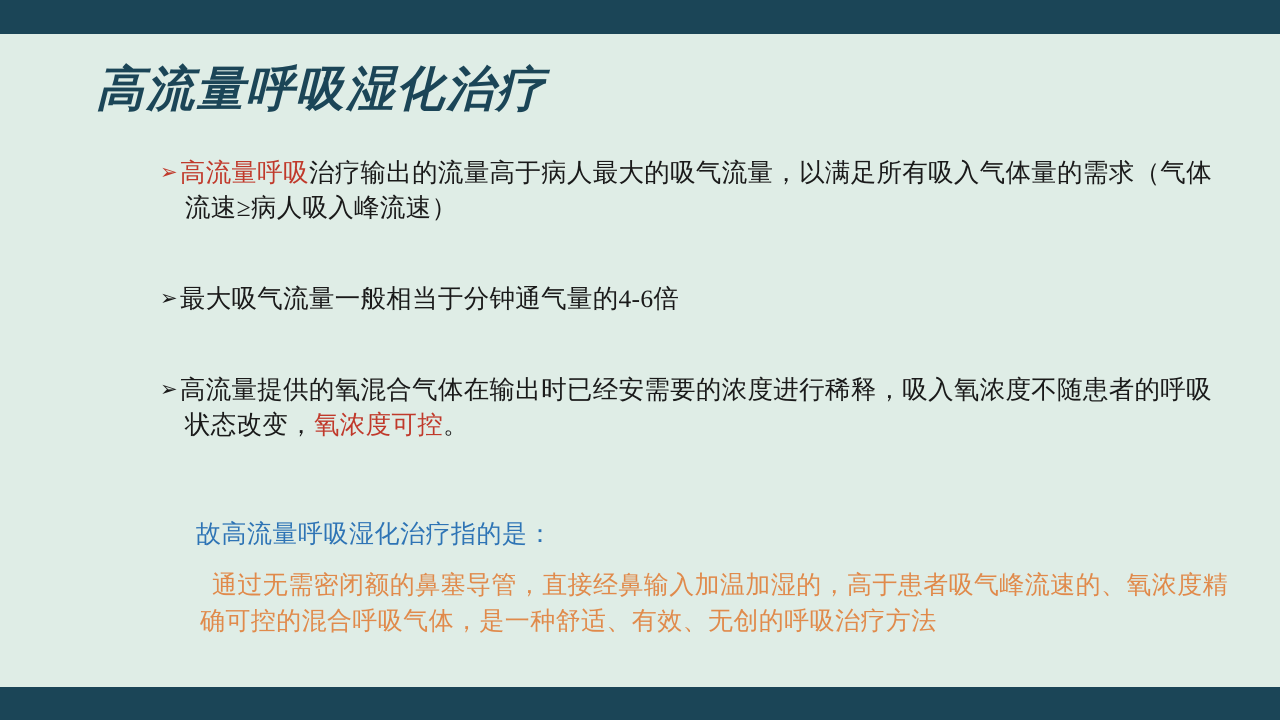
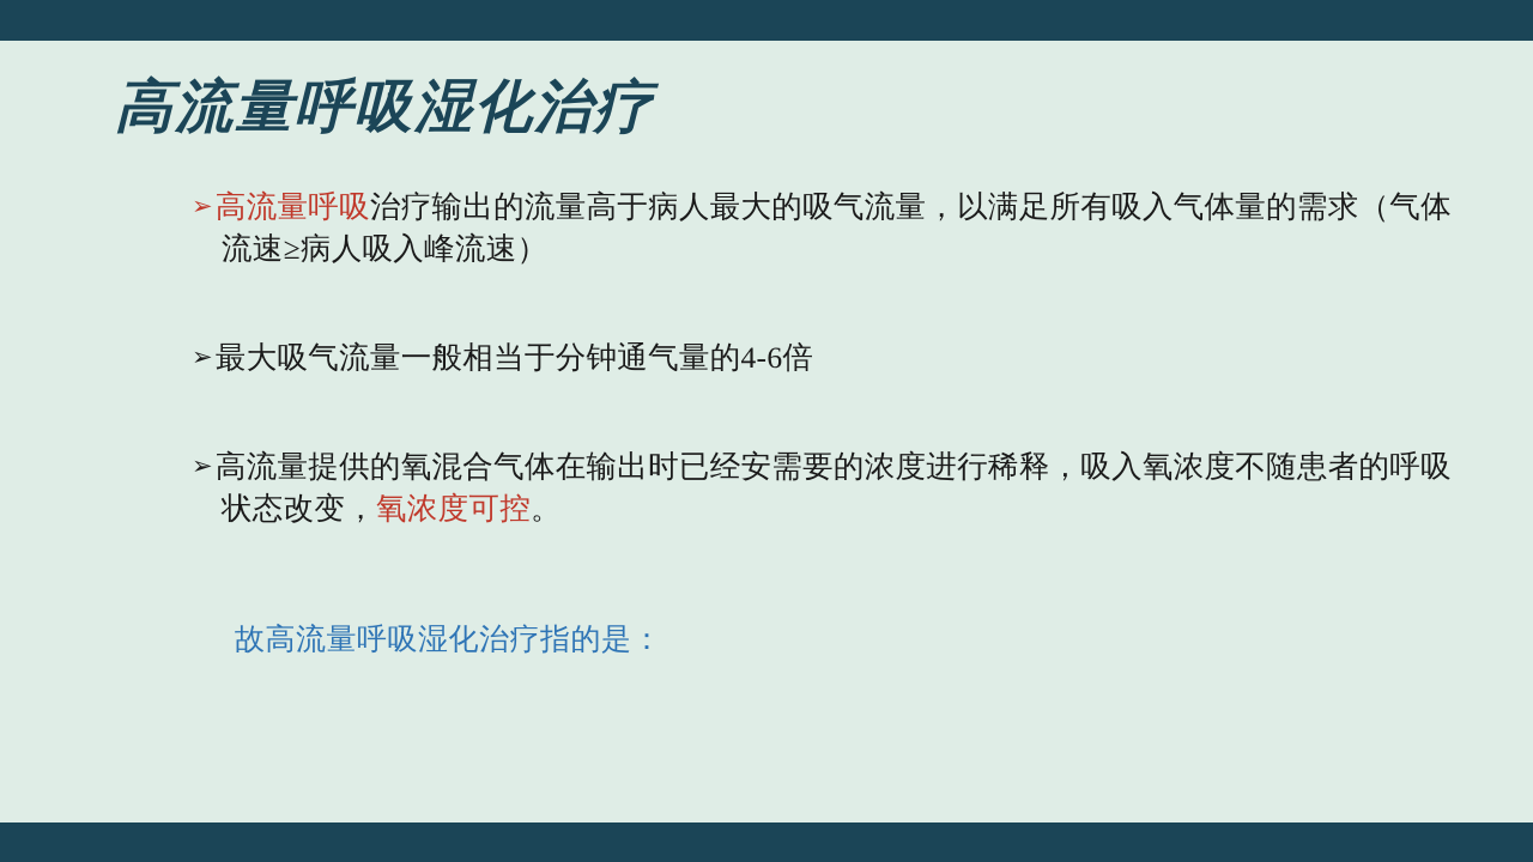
  高流量呼吸湿化治疗
  ➢高流量呼吸治疗输出的流量高于病人最大的吸气流量，以满足所有吸入气体量的需求（气体流速≥病人吸入峰流速）
  ➢最大吸气流量一般相当于分钟通气量的4-6倍
  ➢高流量提供的氧混合气体在输出时已经安需要的浓度进行稀释，吸入氧浓度不随患者的呼吸状态改变，氧浓度可控。
  故高流量呼吸湿化治疗指的是：
- 通过无需密闭额的鼻塞导管，直接经鼻输入加温加湿的，高于患者吸气峰流速的、氧浓度精确可控的混合呼吸气体，是一种舒适、有效、无创的呼吸治疗方法
